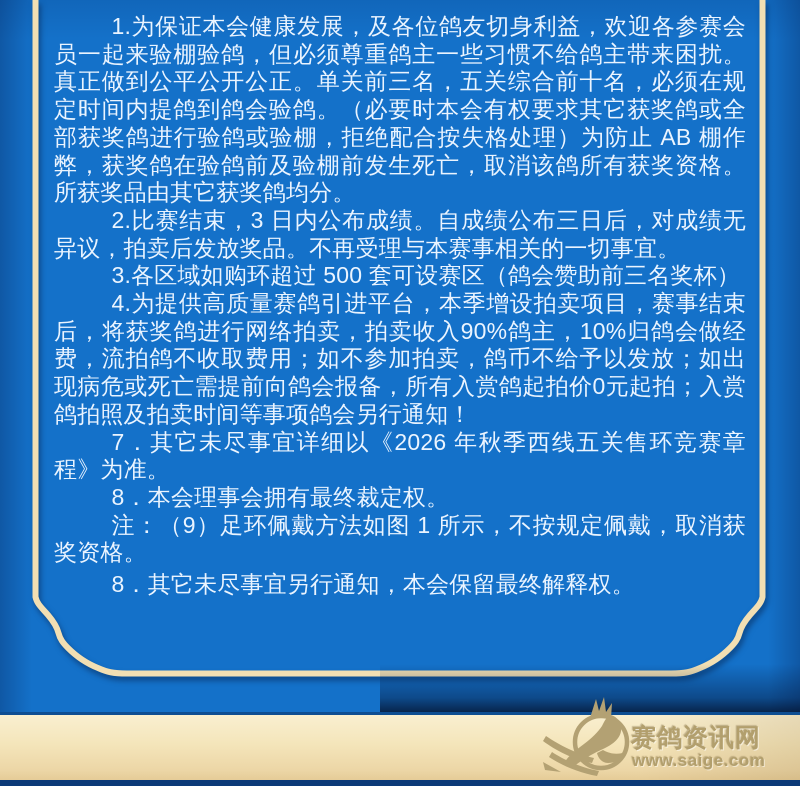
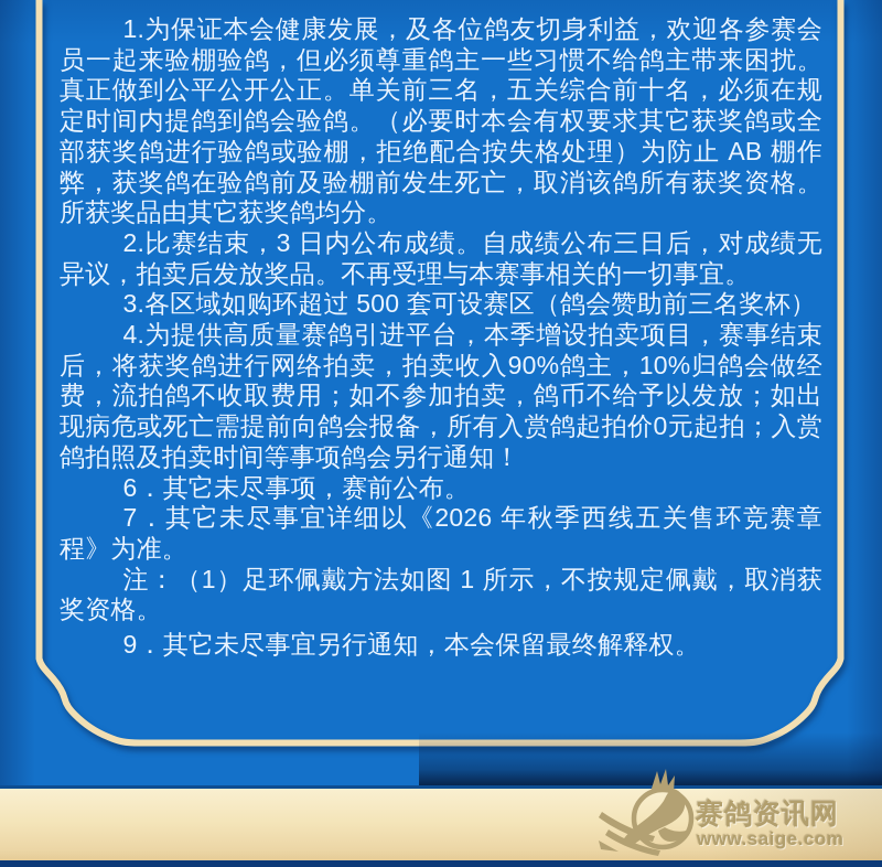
  1.为保证本会健康发展，及各位鸽友切身利益，欢迎各参赛会员一起来验棚验鸽，但必须尊重鸽主一些习惯不给鸽主带来困扰。真正做到公平公开公正。单关前三名，五关综合前十名，必须在规定时间内提鸽到鸽会验鸽。（必要时本会有权要求其它获奖鸽或全部获奖鸽进行验鸽或验棚，拒绝配合按失格处理）为防止 AB 棚作弊，获奖鸽在验鸽前及验棚前发生死亡，取消该鸽所有获奖资格。所获奖品由其它获奖鸽均分。
  2.比赛结束，3 日内公布成绩。自成绩公布三日后，对成绩无异议，拍卖后发放奖品。不再受理与本赛事相关的一切事宜。
  3.各区域如购环超过 500 套可设赛区（鸽会赞助前三名奖杯）
  4.为提供高质量赛鸽引进平台，本季增设拍卖项目，赛事结束后，将获奖鸽进行网络拍卖，拍卖收入90%鸽主，10%归鸽会做经费，流拍鸽不收取费用；如不参加拍卖，鸽币不给予以发放；如出现病危或死亡需提前向鸽会报备，所有入赏鸽起拍价0元起拍；入赏鸽拍照及拍卖时间等事项鸽会另行通知！
+ 6．其它未尽事项，赛前公布。
  7．其它未尽事宜详细以《2026 年秋季西线五关售环竞赛章程》为准。
- 8．本会理事会拥有最终裁定权。
- 注：（9）足环佩戴方法如图 1 所示，不按规定佩戴，取消获奖资格。
+ 注：（1）足环佩戴方法如图 1 所示，不按规定佩戴，取消获奖资格。
- 8．其它未尽事宜另行通知，本会保留最终解释权。
+ 9．其它未尽事宜另行通知，本会保留最终解释权。
  赛鸽资讯网
  www.saige.com
